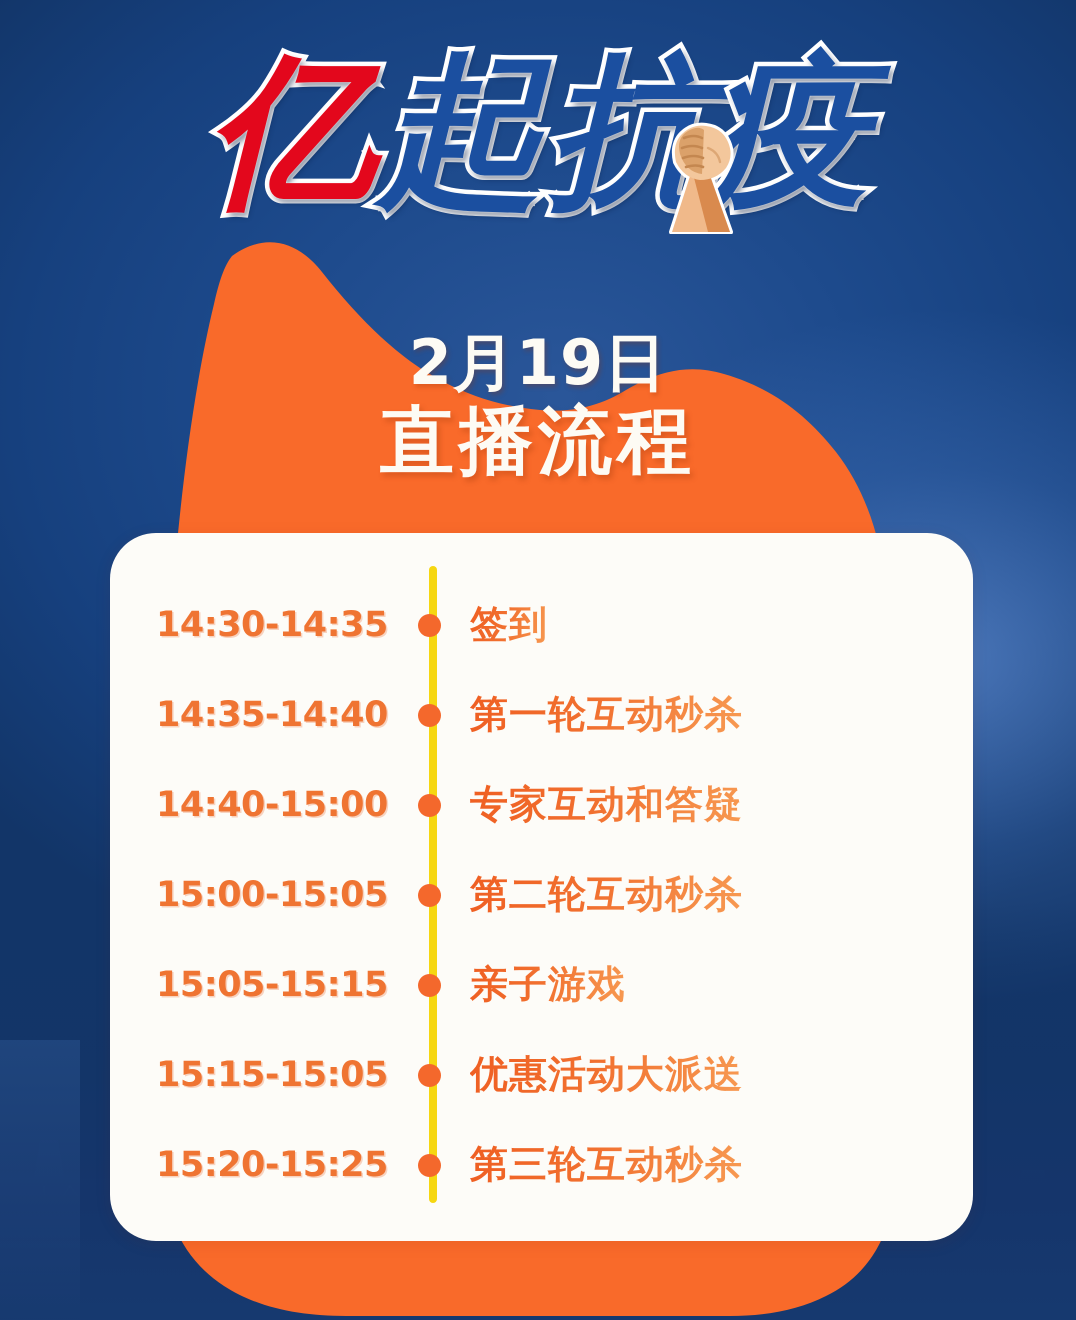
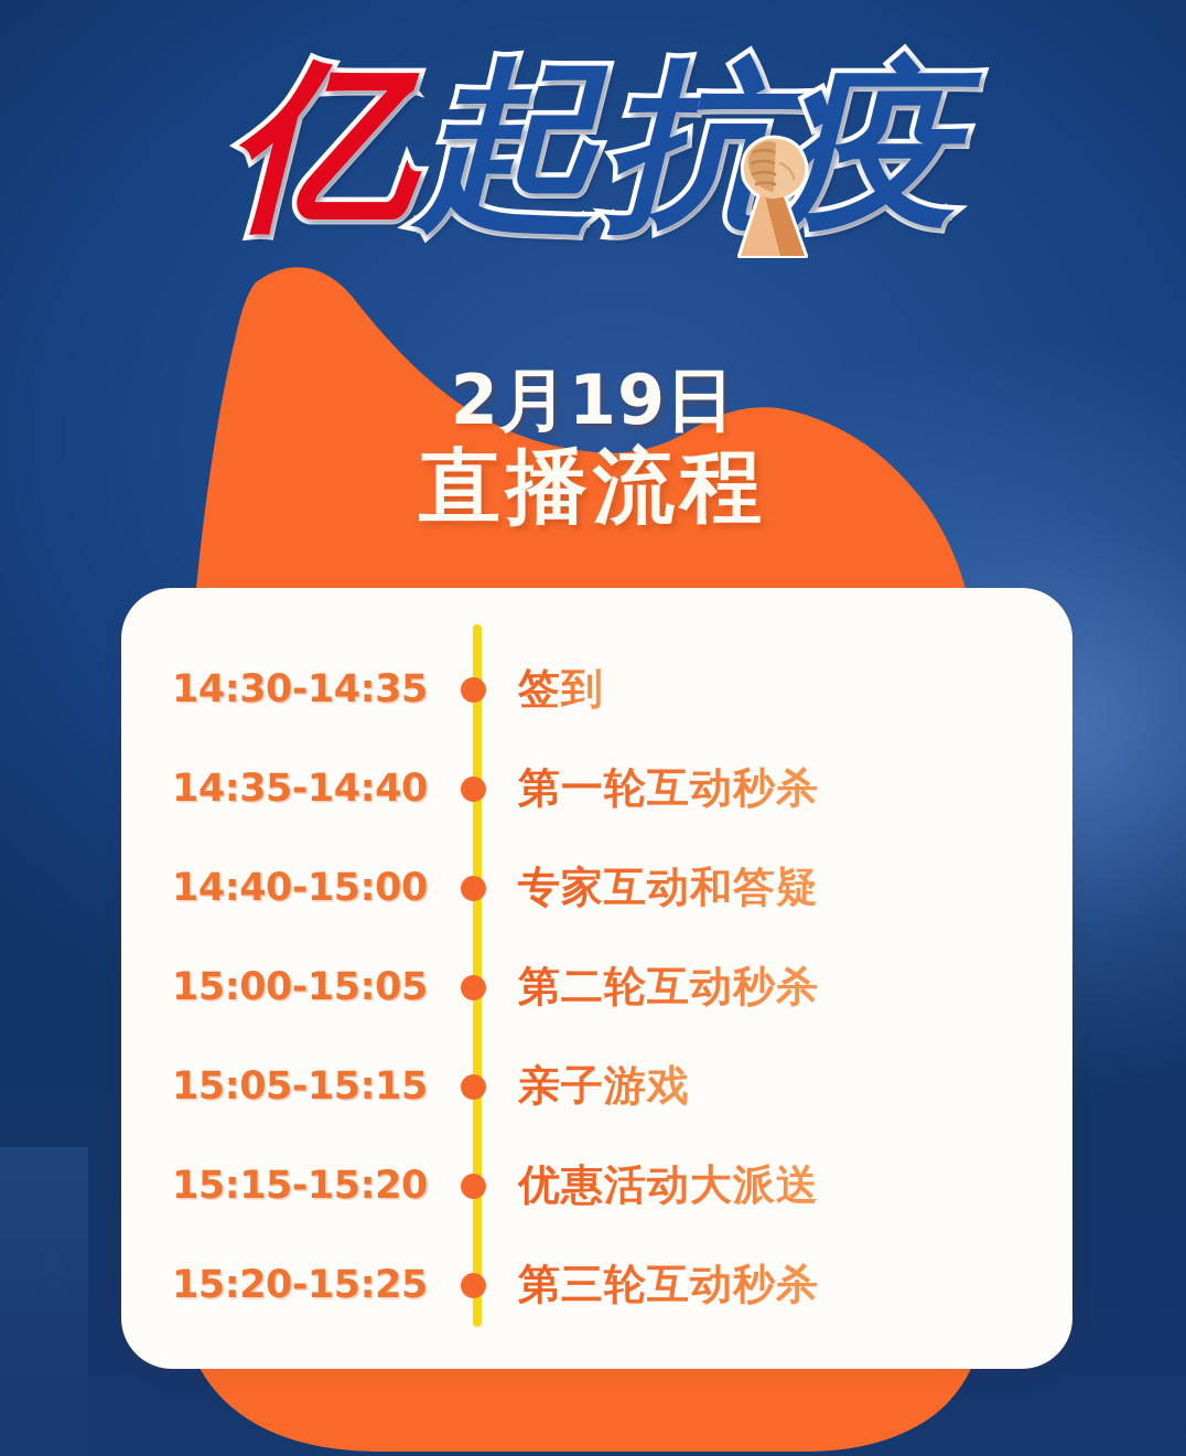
  亿
  起
  抗
  疫
  2月19日
  直播流程
  14:30-14:35
  签到
  14:35-14:40
  第一轮互动秒杀
  14:40-15:00
  专家互动和答疑
  15:00-15:05
  第二轮互动秒杀
  15:05-15:15
  亲子游戏
- 15:15-15:05
+ 15:15-15:20
  优惠活动大派送
  15:20-15:25
  第三轮互动秒杀
